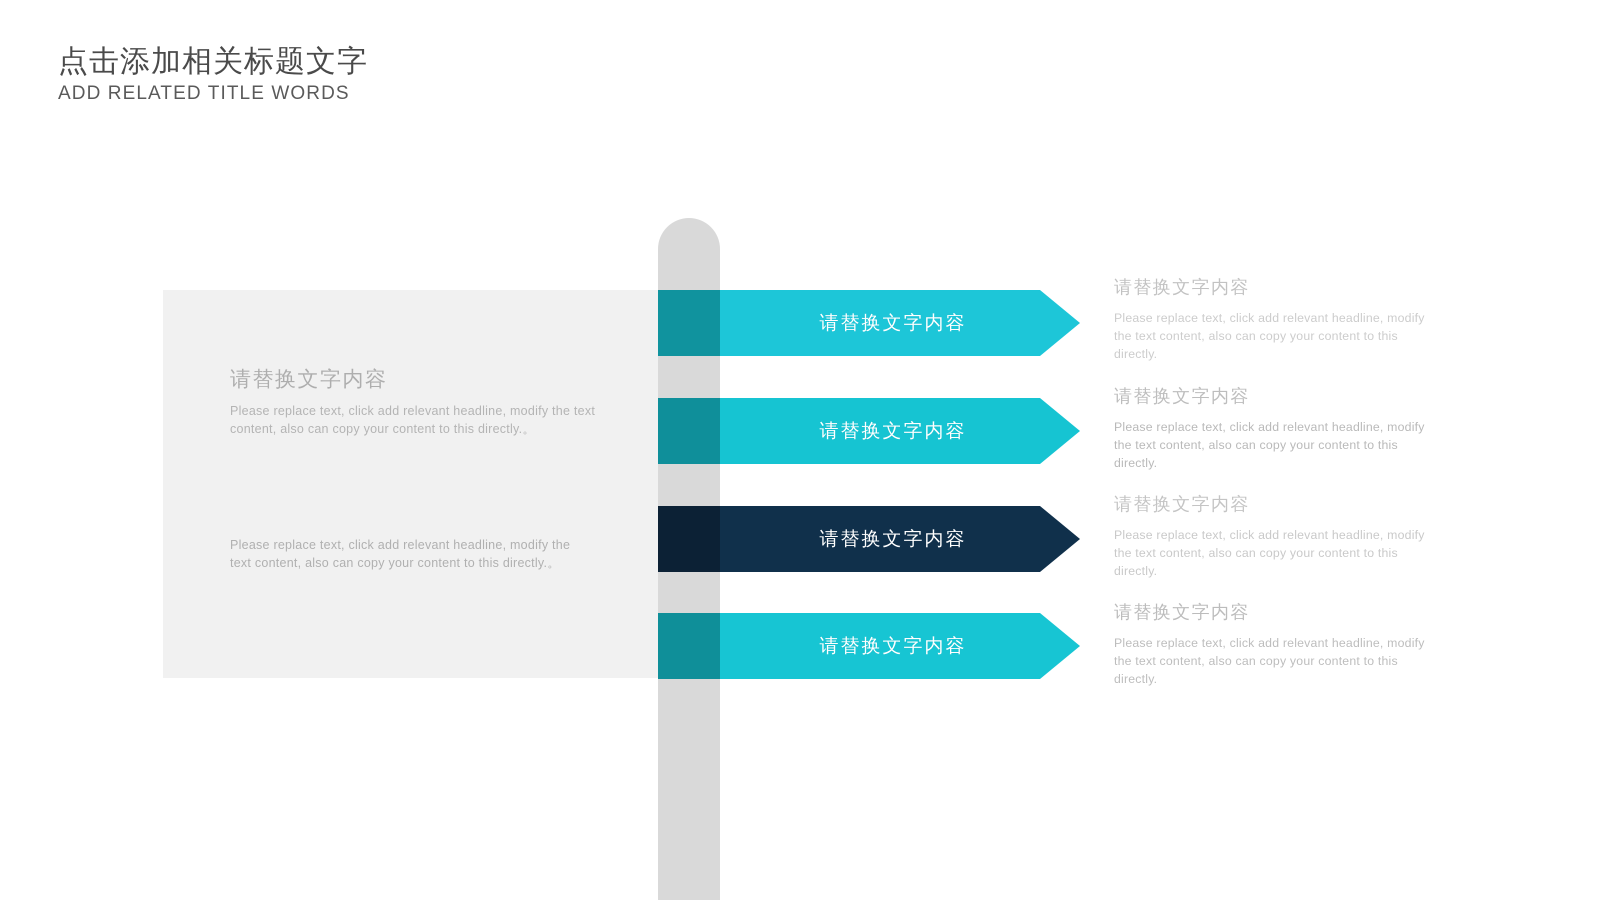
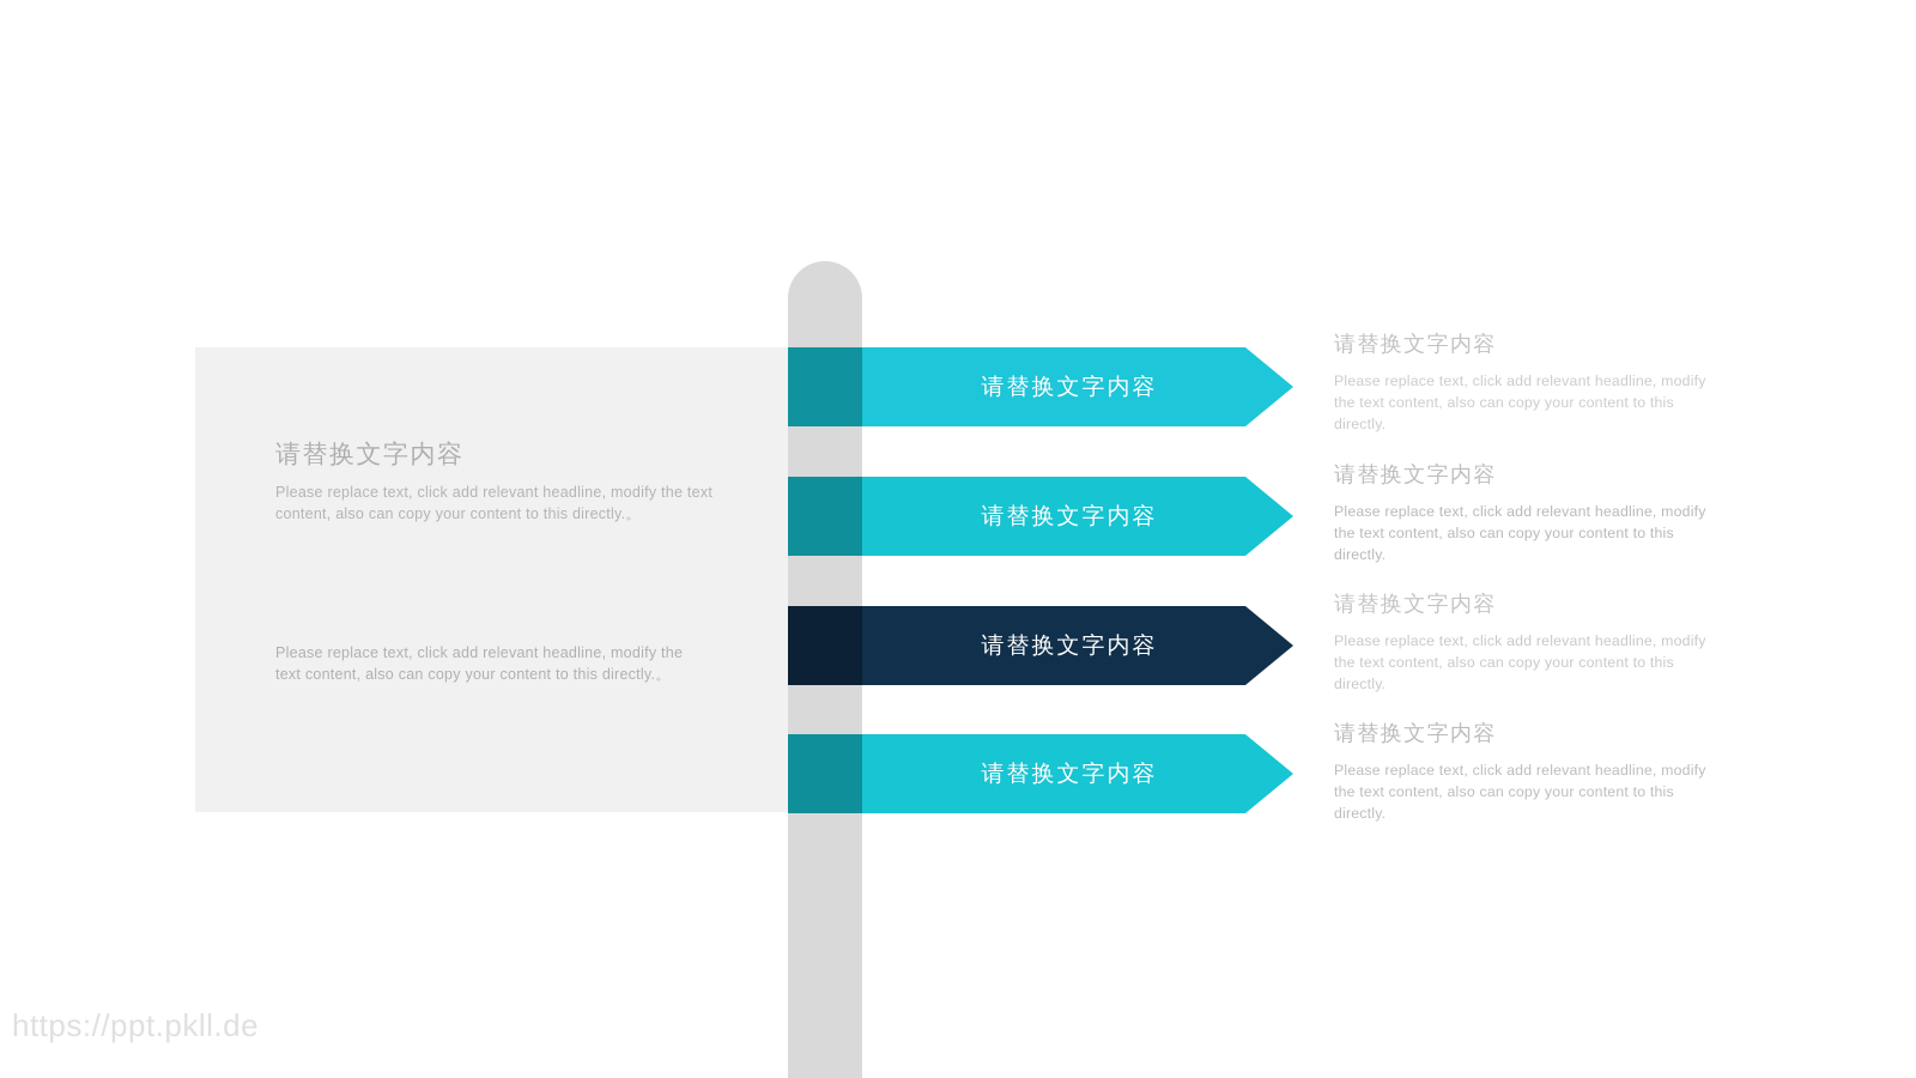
- 点击添加相关标题文字
- ADD RELATED TITLE WORDS
  请替换文字内容
  Please replace text, click add relevant headline, modify the text content, also can copy your content to this directly.。
  Please replace text, click add relevant headline, modify the text content, also can copy your content to this directly.。
  请替换文字内容
  请替换文字内容
  请替换文字内容
  请替换文字内容
  请替换文字内容
  Please replace text, click add relevant headline, modify the text content, also can copy your content to this directly.
  请替换文字内容
  Please replace text, click add relevant headline, modify the text content, also can copy your content to this directly.
  请替换文字内容
  Please replace text, click add relevant headline, modify the text content, also can copy your content to this directly.
  请替换文字内容
  Please replace text, click add relevant headline, modify the text content, also can copy your content to this directly.
+ https://ppt.pkll.de
